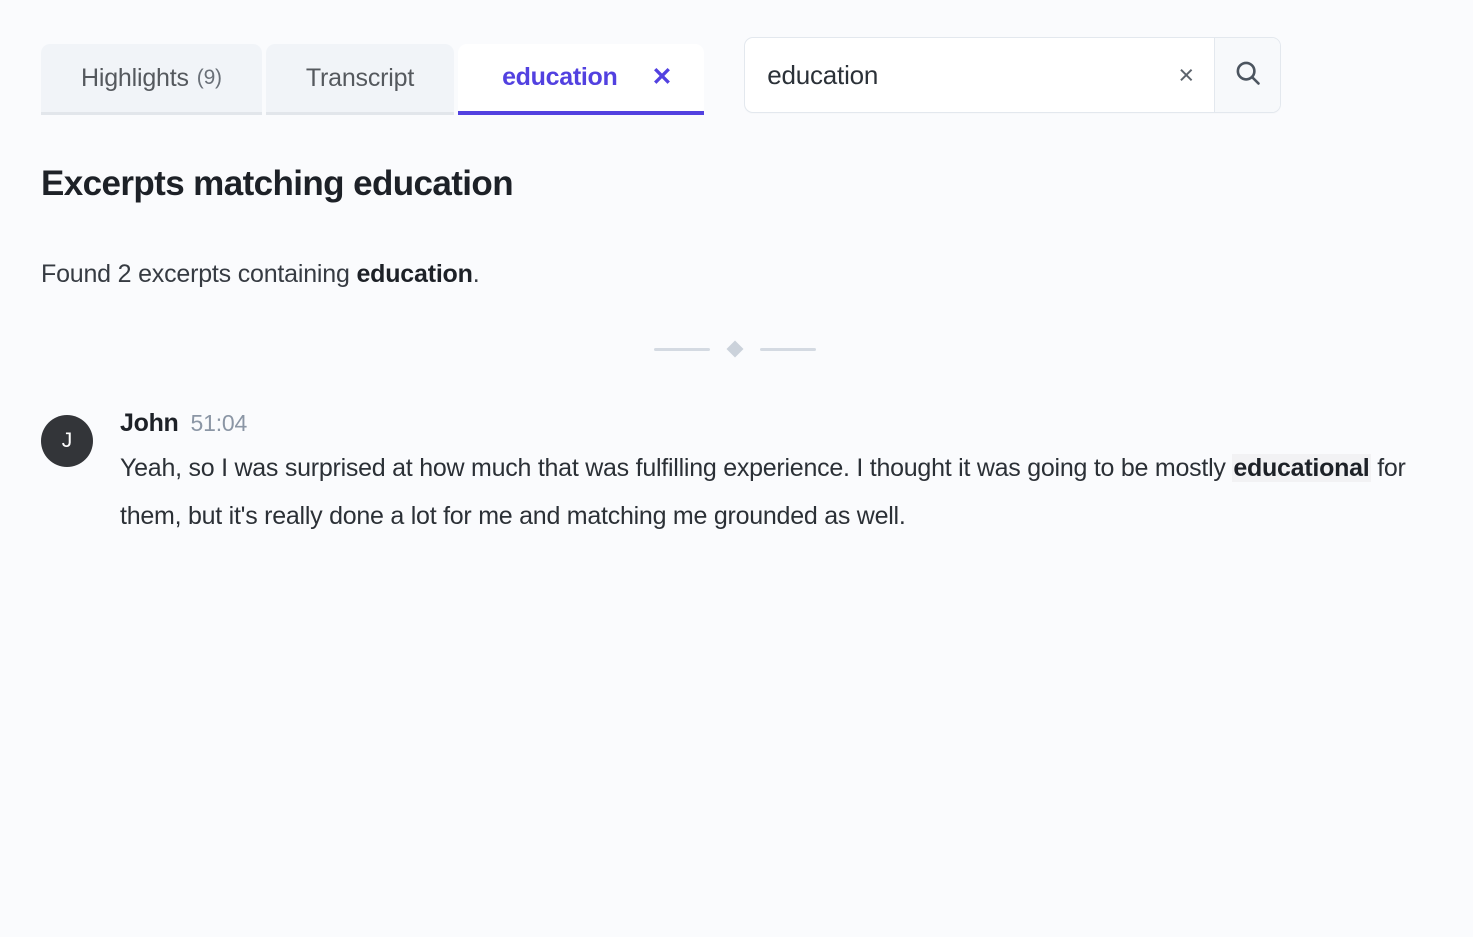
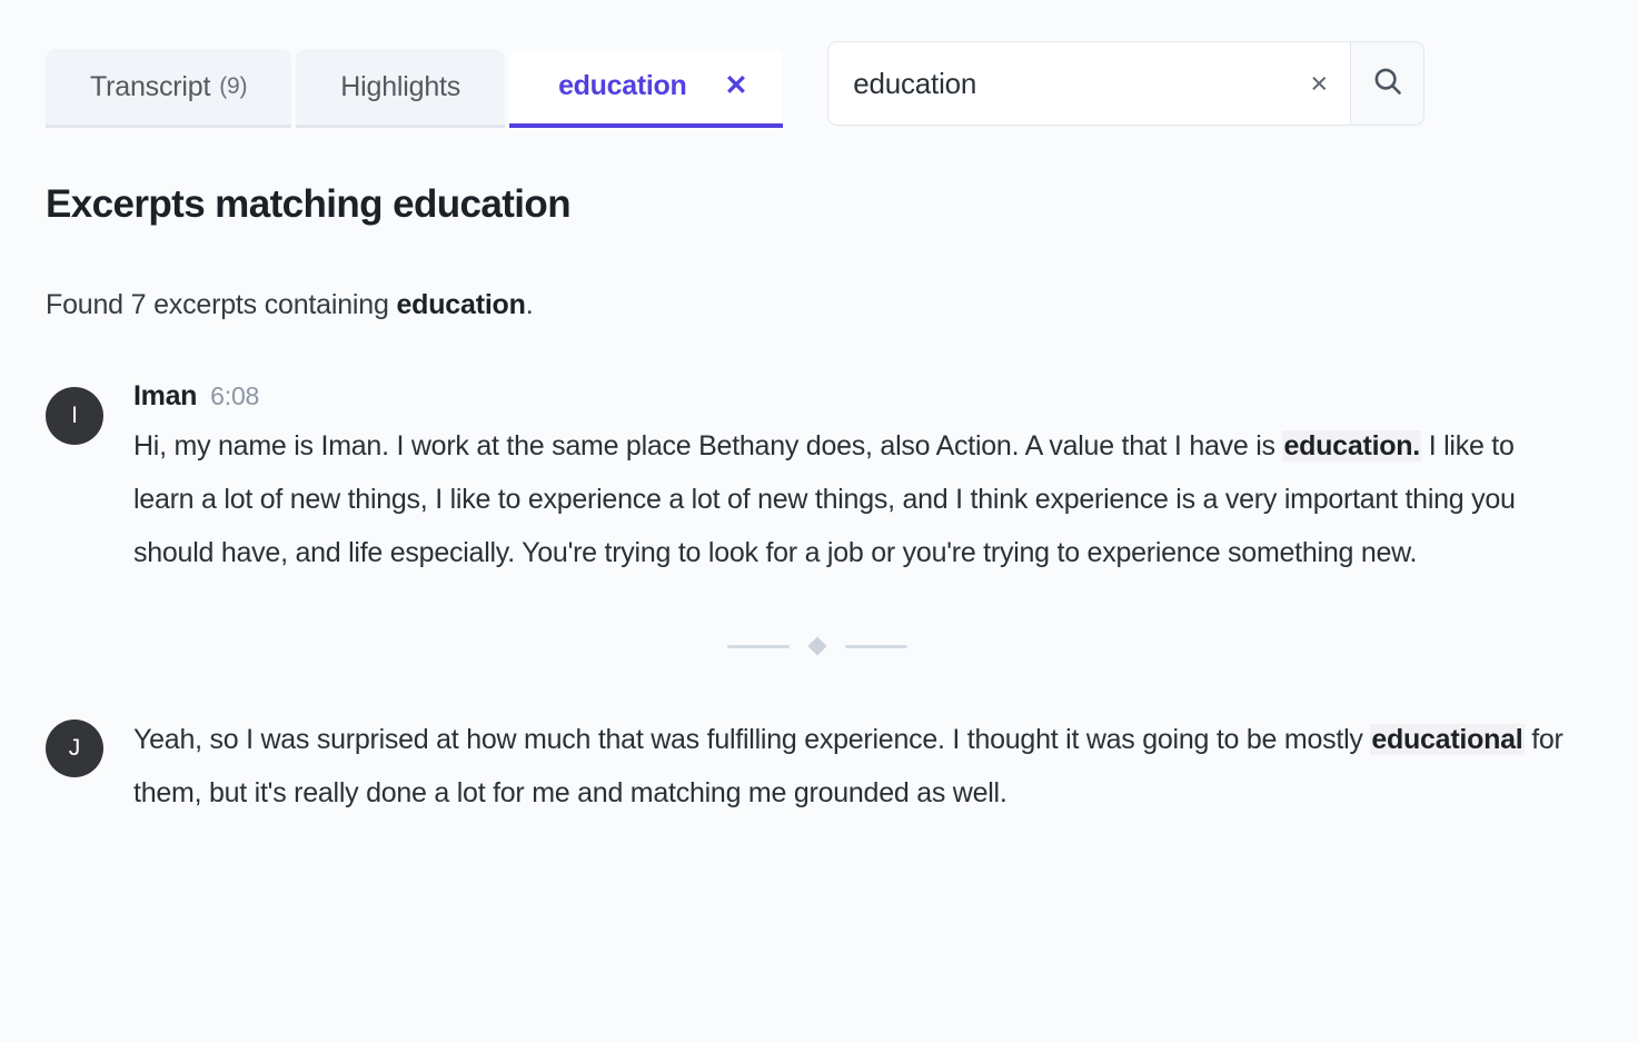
- Highlights
+ Transcript
  (9)
- Transcript
+ Highlights
  education
  ✕
  education
  ×
  Excerpts matching education
- Found 2 excerpts containing education.
+ Found 7 excerpts containing education.
+ I
+ Iman
+ 6:08
+ Hi, my name is Iman. I work at the same place Bethany does, also Action. A value that I have is education. I like to learn a lot of new things, I like to experience a lot of new things, and I think experience is a very important thing you should have, and life especially. You're trying to look for a job or you're trying to experience something new.
  J
- John
- 51:04
  Yeah, so I was surprised at how much that was fulfilling experience. I thought it was going to be mostly educational for them, but it's really done a lot for me and matching me grounded as well.
